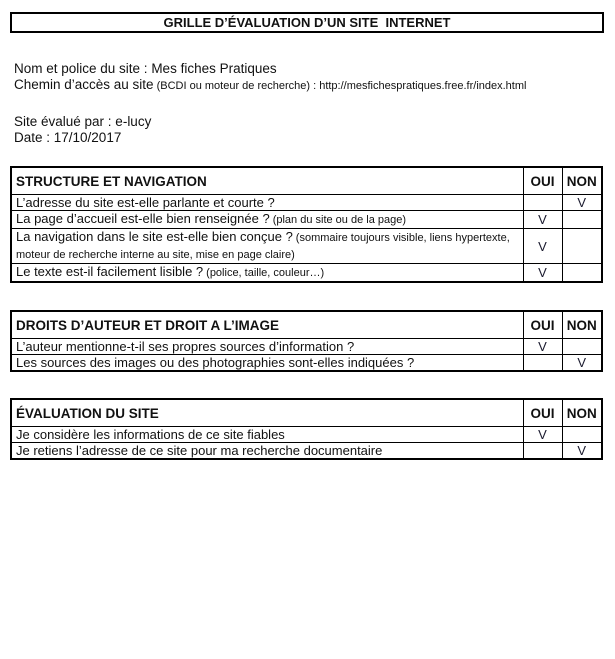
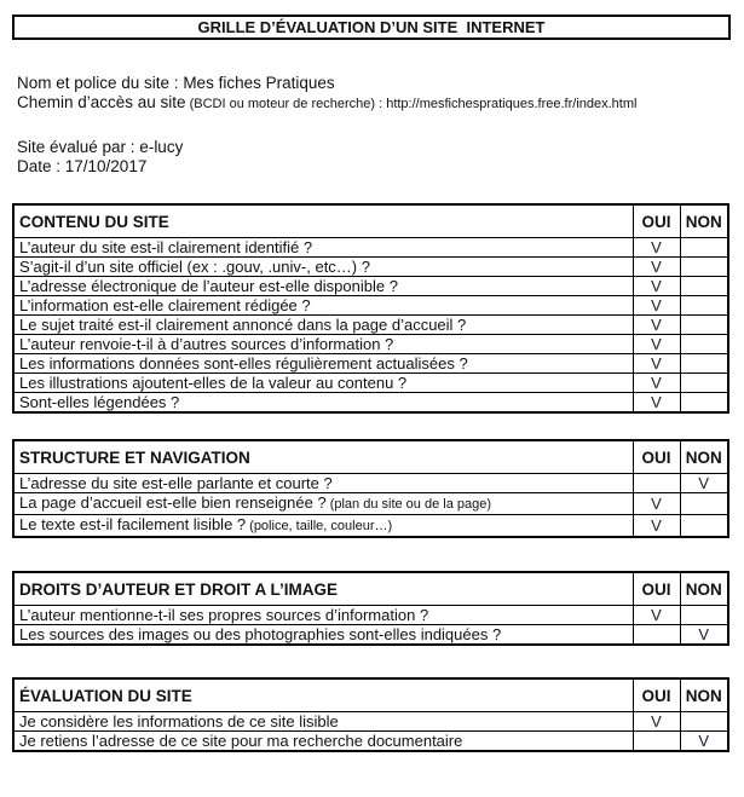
  GRILLE D’ÉVALUATION D’UN SITE INTERNET
  Nom et police du site : Mes fiches Pratiques
  Chemin d’accès au site (BCDI ou moteur de recherche) : http://mesfichespratiques.free.fr/index.html
  Site évalué par : e-lucy
  Date : 17/10/2017
+ CONTENU DU SITE	OUI	NON
+ L’auteur du site est-il clairement identifié ?	V
+ S’agit-il d’un site officiel (ex : .gouv, .univ-, etc…) ?	V
+ L’adresse électronique de l’auteur est-elle disponible ?	V
+ L’information est-elle clairement rédigée ?	V
+ Le sujet traité est-il clairement annoncé dans la page d’accueil ?	V
+ L’auteur renvoie-t-il à d’autres sources d’information ?	V
+ Les informations données sont-elles régulièrement actualisées ?	V
+ Les illustrations ajoutent-elles de la valeur au contenu ?	V
+ Sont-elles légendées ?	V
  STRUCTURE ET NAVIGATION	OUI	NON
  L’adresse du site est-elle parlante et courte ?		V
  La page d’accueil est-elle bien renseignée ? (plan du site ou de la page)	V
- La navigation dans le site est-elle bien conçue ? (sommaire toujours visible, liens hypertexte, moteur de recherche interne au site, mise en page claire)	V
  Le texte est-il facilement lisible ? (police, taille, couleur…)	V
  DROITS D’AUTEUR ET DROIT A L’IMAGE	OUI	NON
  L’auteur mentionne-t-il ses propres sources d’information ?	V
  Les sources des images ou des photographies sont-elles indiquées ?		V
  ÉVALUATION DU SITE	OUI	NON
- Je considère les informations de ce site fiables	V
+ Je considère les informations de ce site lisible	V
  Je retiens l’adresse de ce site pour ma recherche documentaire		V
